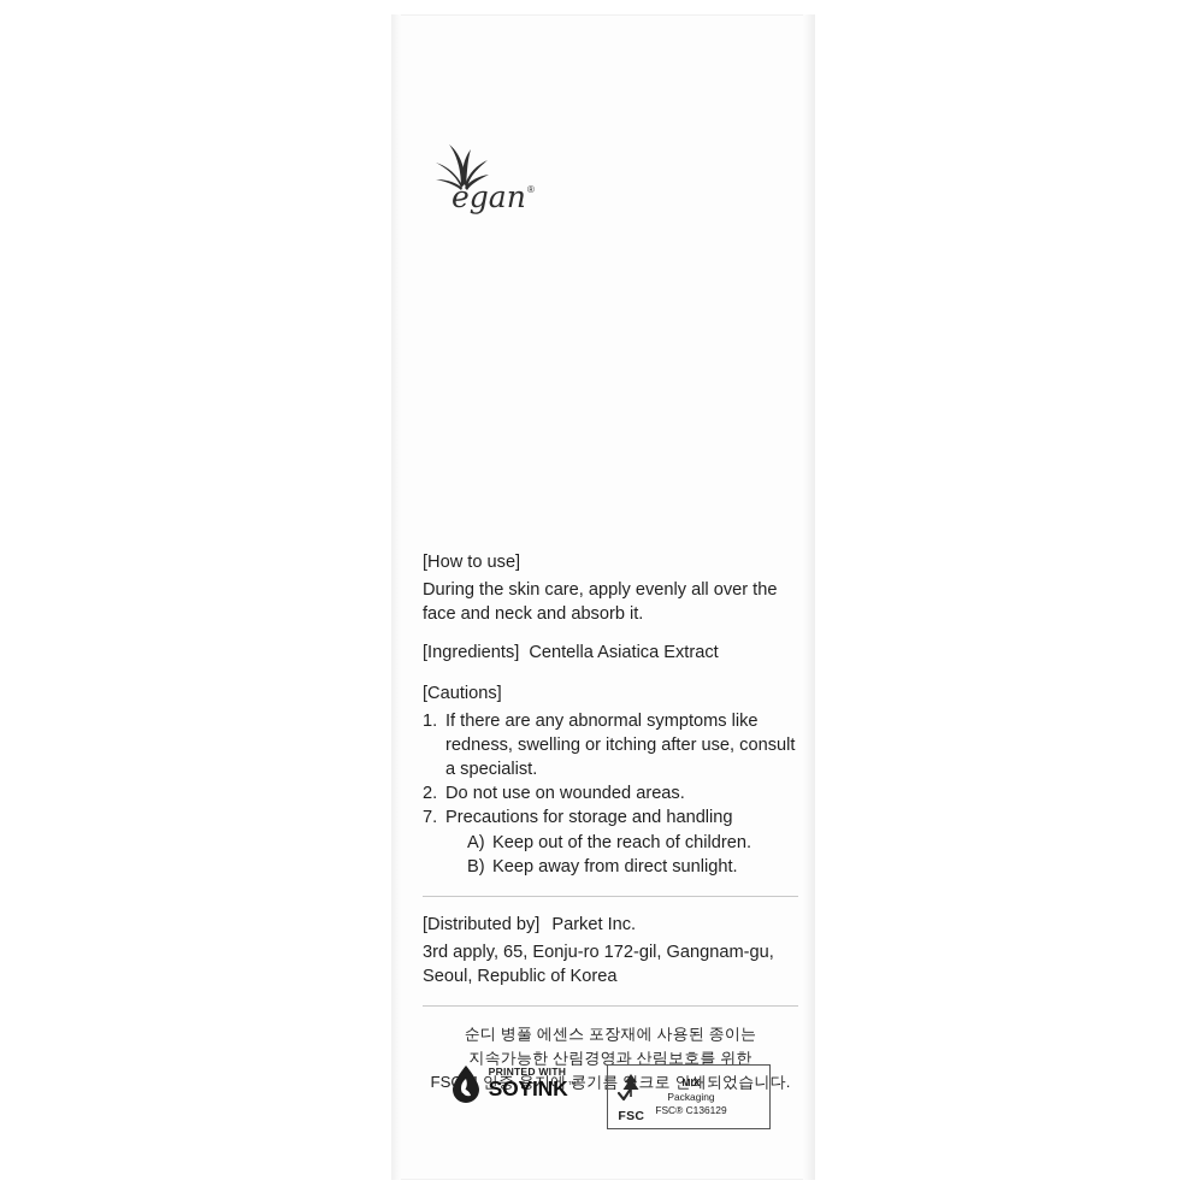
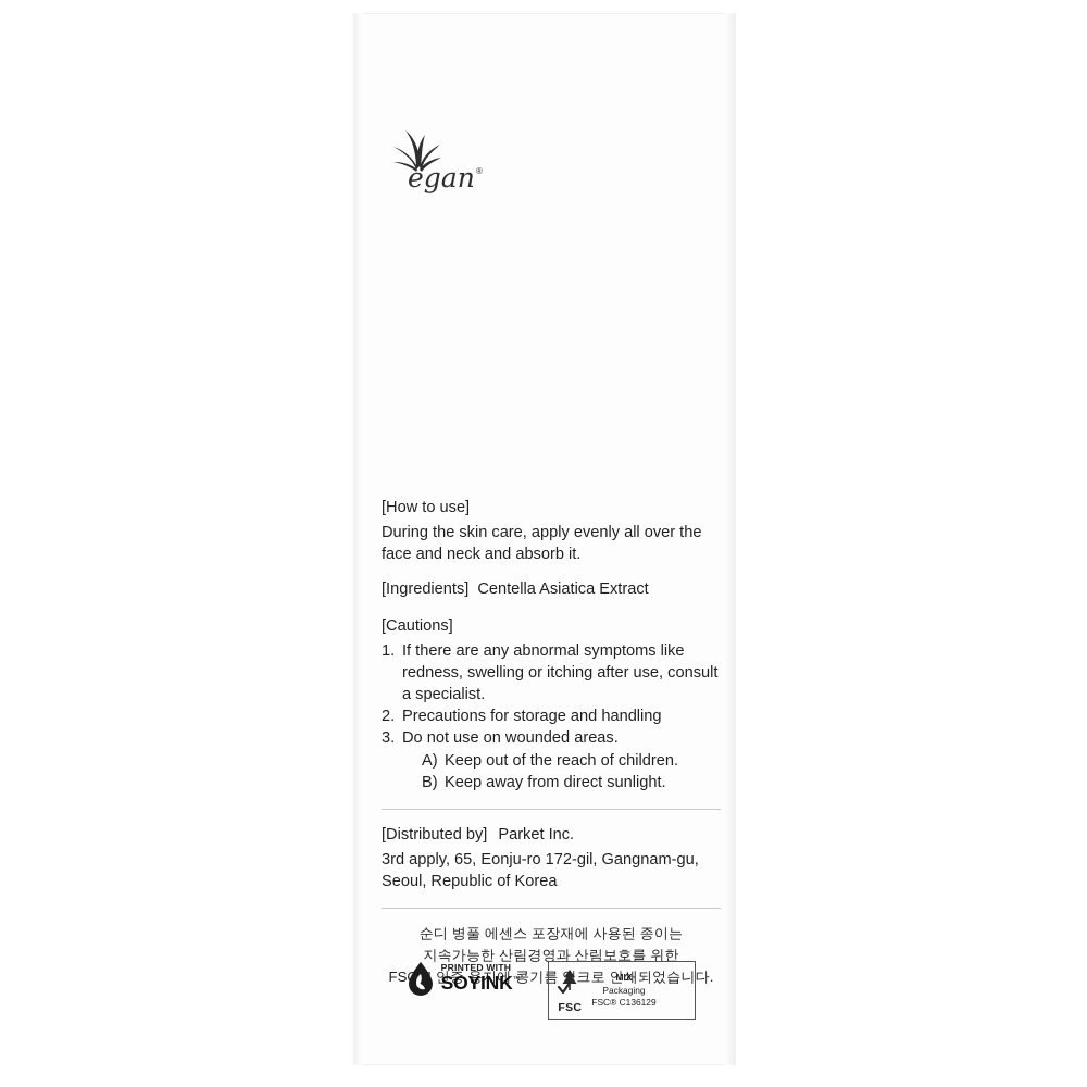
  egan
  ®
  [How to use]
  During the skin care, apply evenly all over the face and neck and absorb it.
  [Ingredients] Centella Asiatica Extract
  [Cautions]
  1.
  If there are any abnormal symptoms like redness, swelling or itching after use, consult a specialist.
  2.
- Do not use on wounded areas.
+ Precautions for storage and handling
- 7.
+ 3.
- Precautions for storage and handling
+ Do not use on wounded areas.
  A)
  Keep out of the reach of children.
  B)
  Keep away from direct sunlight.
  [Distributed by] Parket Inc.
  3rd apply, 65, Eonju-ro 172-gil, Gangnam-gu,
  Seoul, Republic of Korea
  순디 병풀 에센스 포장재에 사용된 종이는
  지속가능한 산림경영과 산림보호를 위한
  FS 인증 용지에 콩기름크로 인쇄되었습니다.
  PRINTED WITH
  SOYINK
  FSC
  MIX
  Packaging
  FSC® C136129
